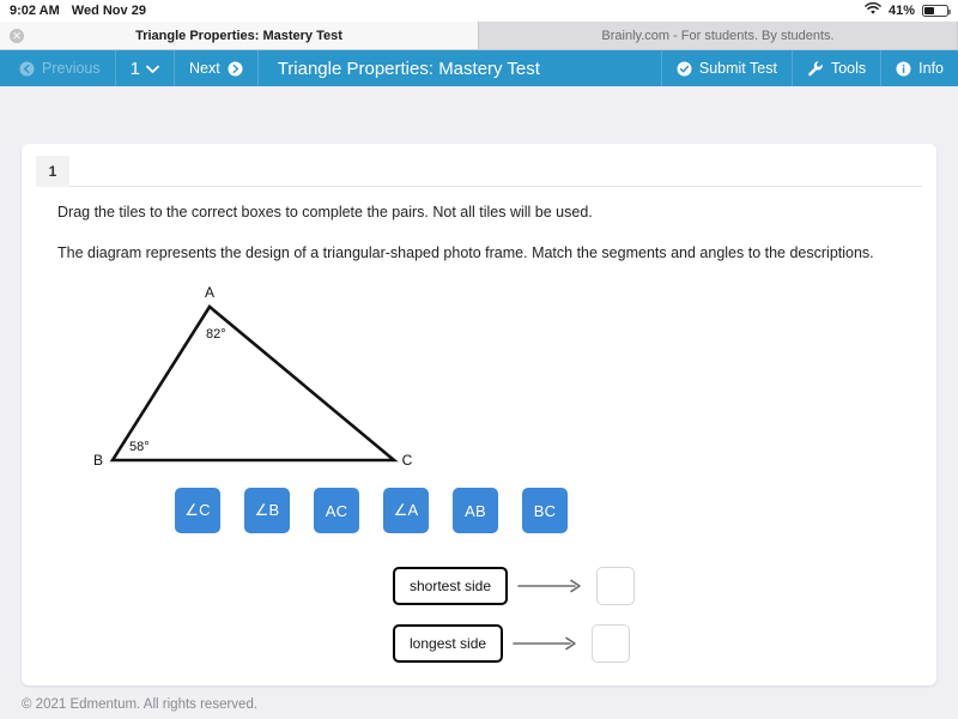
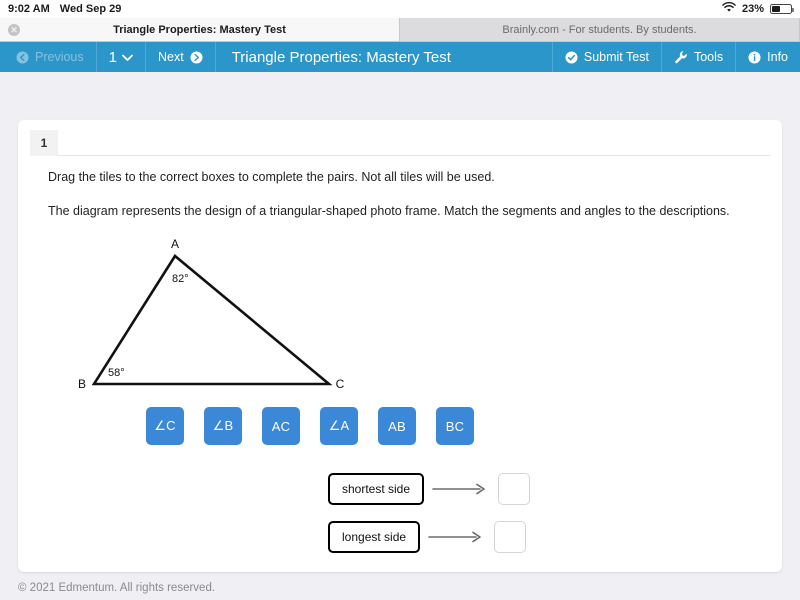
  9:02 AM
- Wed Nov 29
+ Wed Sep 29
- 41%
+ 23%
  ✕
  Triangle Properties: Mastery Test
  Brainly.com - For students. By students.
  Previous
  1
  Next
  Triangle Properties: Mastery Test
  Submit Test
  Tools
  Info
  1
  Drag the tiles to the correct boxes to complete the pairs. Not all tiles will be used.
  The diagram represents the design of a triangular-shaped photo frame. Match the segments and angles to the descriptions.
  A
  B
  C
  82°
  58°
  ∠C
  ∠B
  AC
  ∠A
  AB
  BC
  shortest side
  longest side
  © 2021 Edmentum. All rights reserved.
